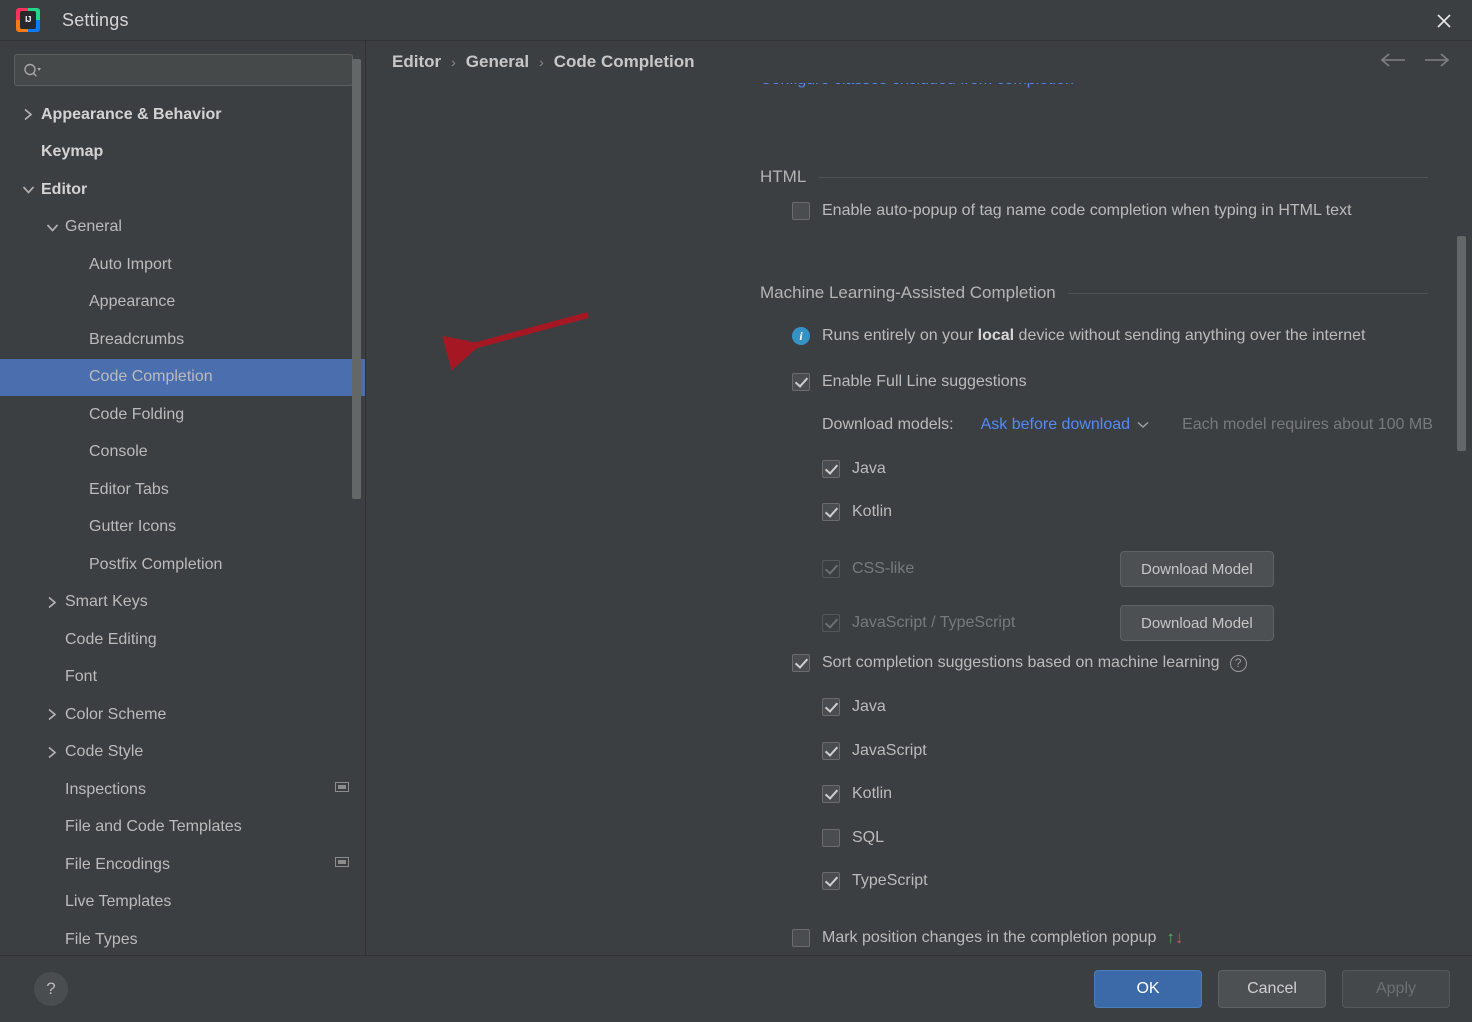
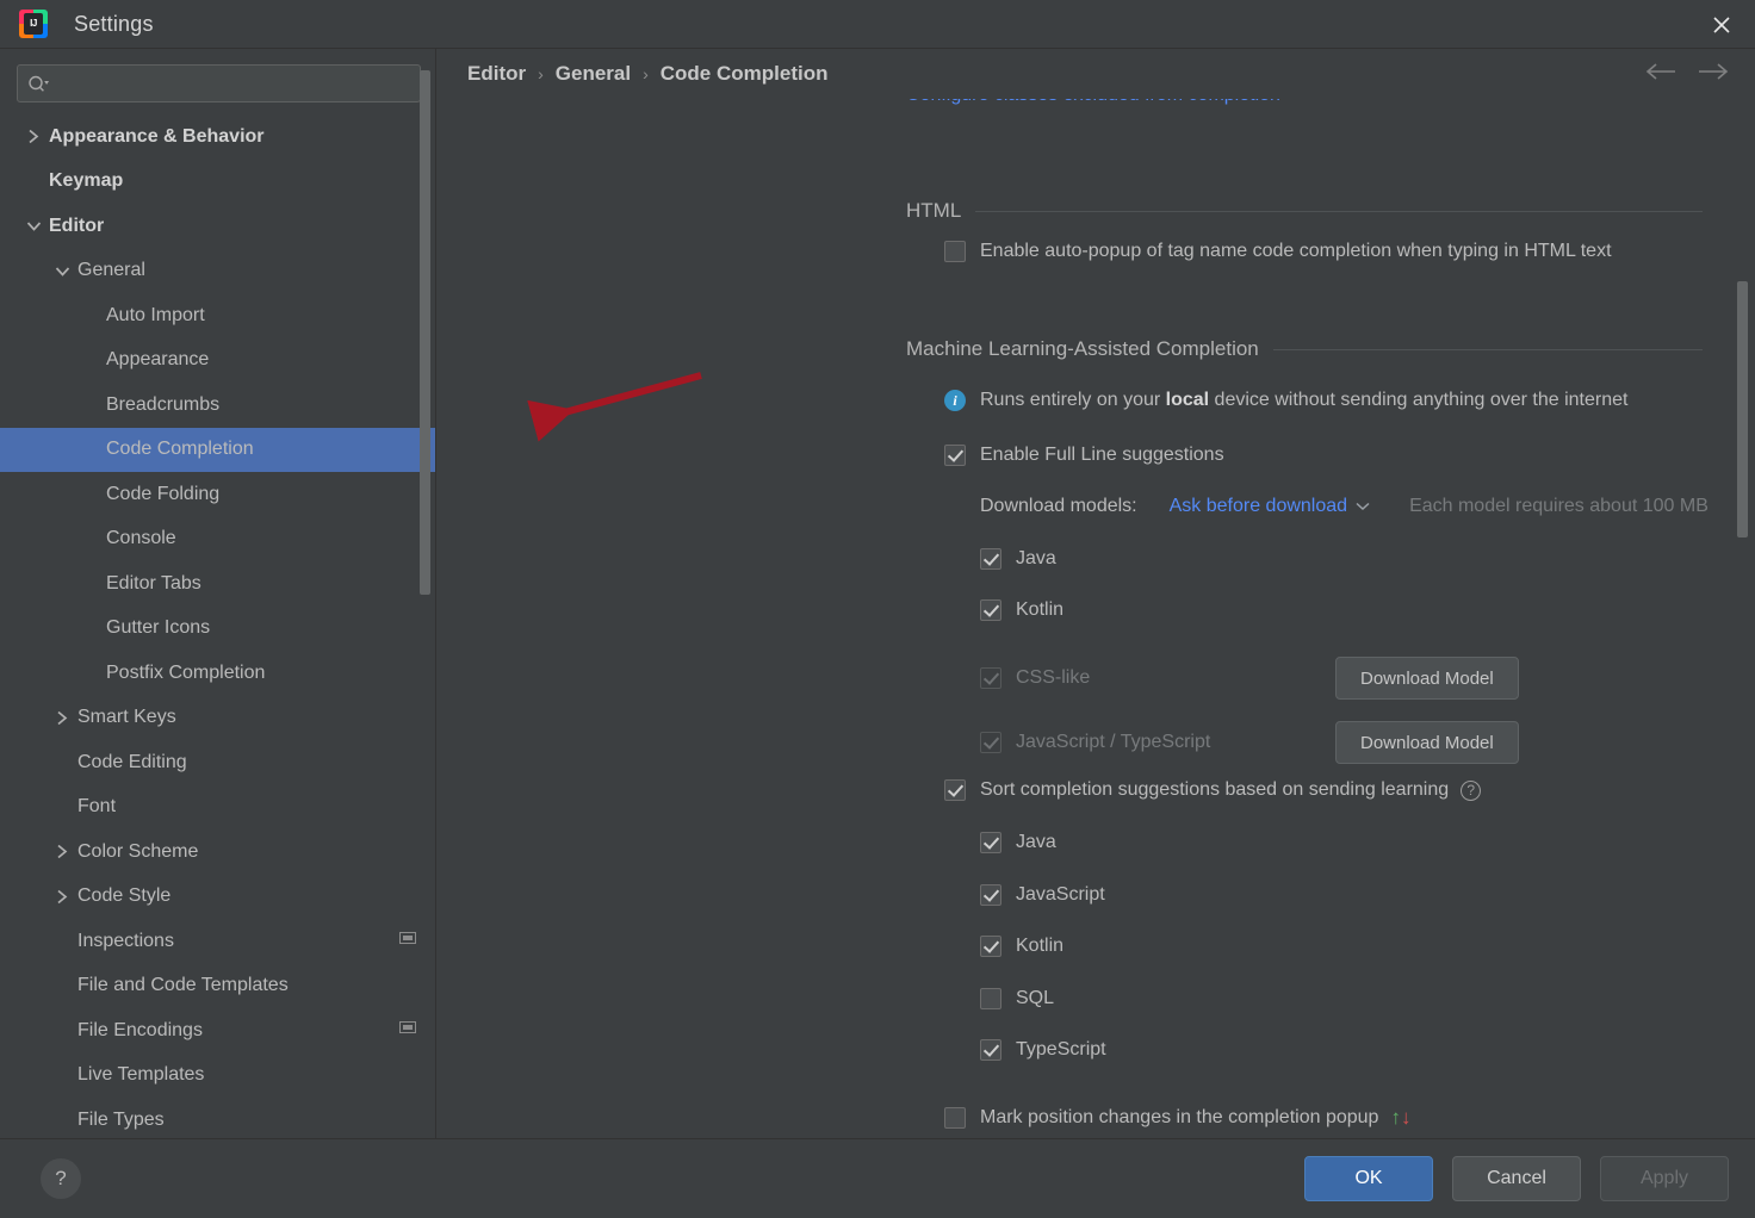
  IJ
  Settings
  Appearance & Behavior
  Keymap
  Editor
  General
  Auto Import
  Appearance
  Breadcrumbs
  Code Completion
  Code Folding
  Console
  Editor Tabs
  Gutter Icons
  Postfix Completion
  Smart Keys
  Code Editing
  Font
  Color Scheme
  Code Style
  Inspections
  File and Code Templates
  File Encodings
  Live Templates
  File Types
  HTML
  Enable auto-popup of tag name code completion when typing in HTML text
  Machine Learning-Assisted Completion
  i
  Runs entirely on your local device without sending anything over the internet
  Enable Full Line suggestions
  Download models:
  Ask before download
  Each model requires about 100 MB
  Java
  Kotlin
  CSS-like
  Download Model
  JavaScript / TypeScript
  Download Model
- Sort completion suggestions based on machine learning
+ Sort completion suggestions based on sending learning
  ?
  Java
  JavaScript
  Kotlin
  SQL
  TypeScript
  Mark position changes in the completion popup
  ↑
  ↓
  Editor
  ›
  General
  ›
  Code Completion
  ?
  OK
  Cancel
  Apply
